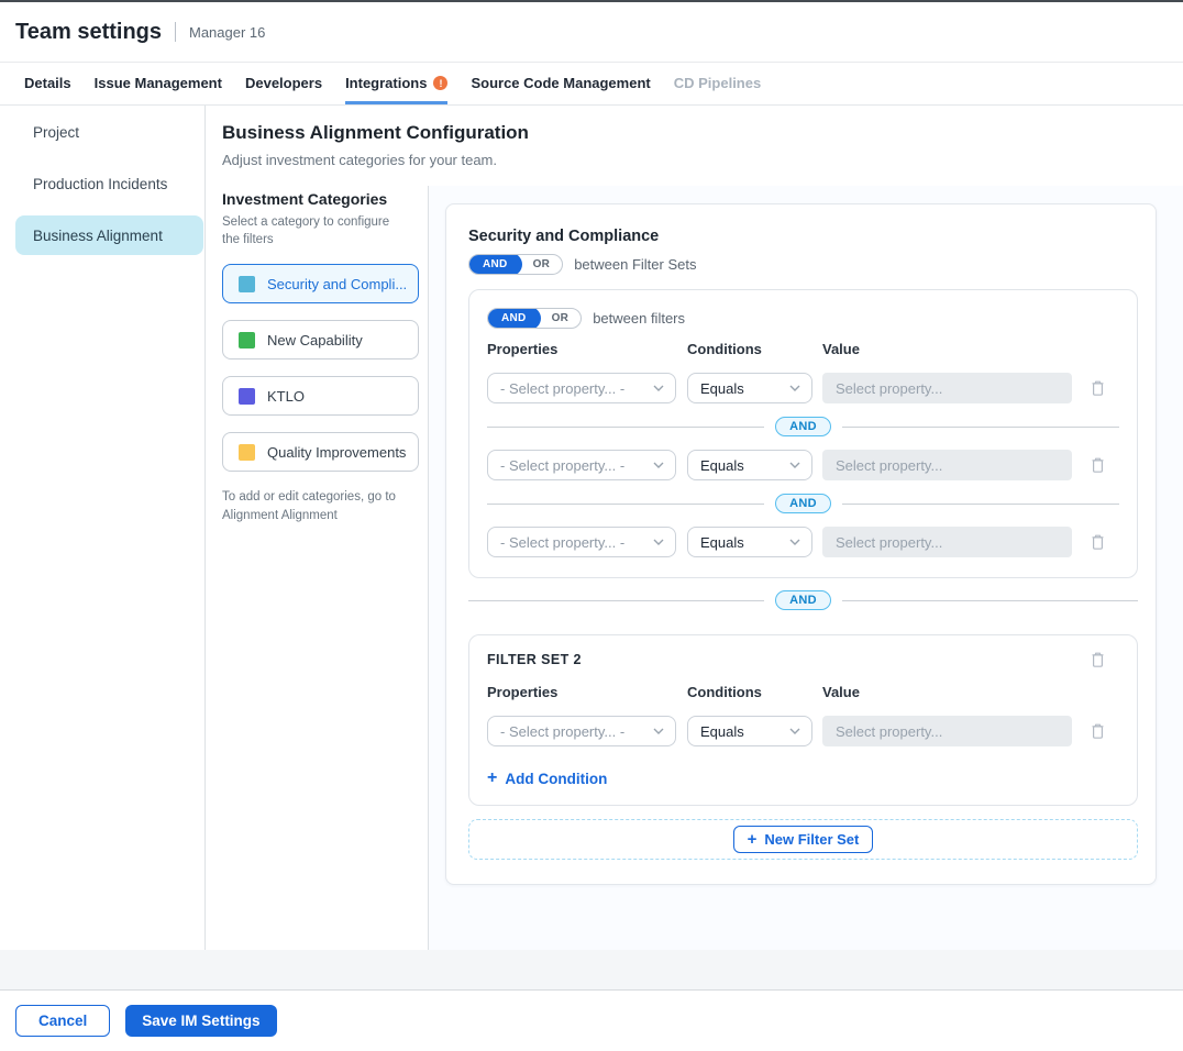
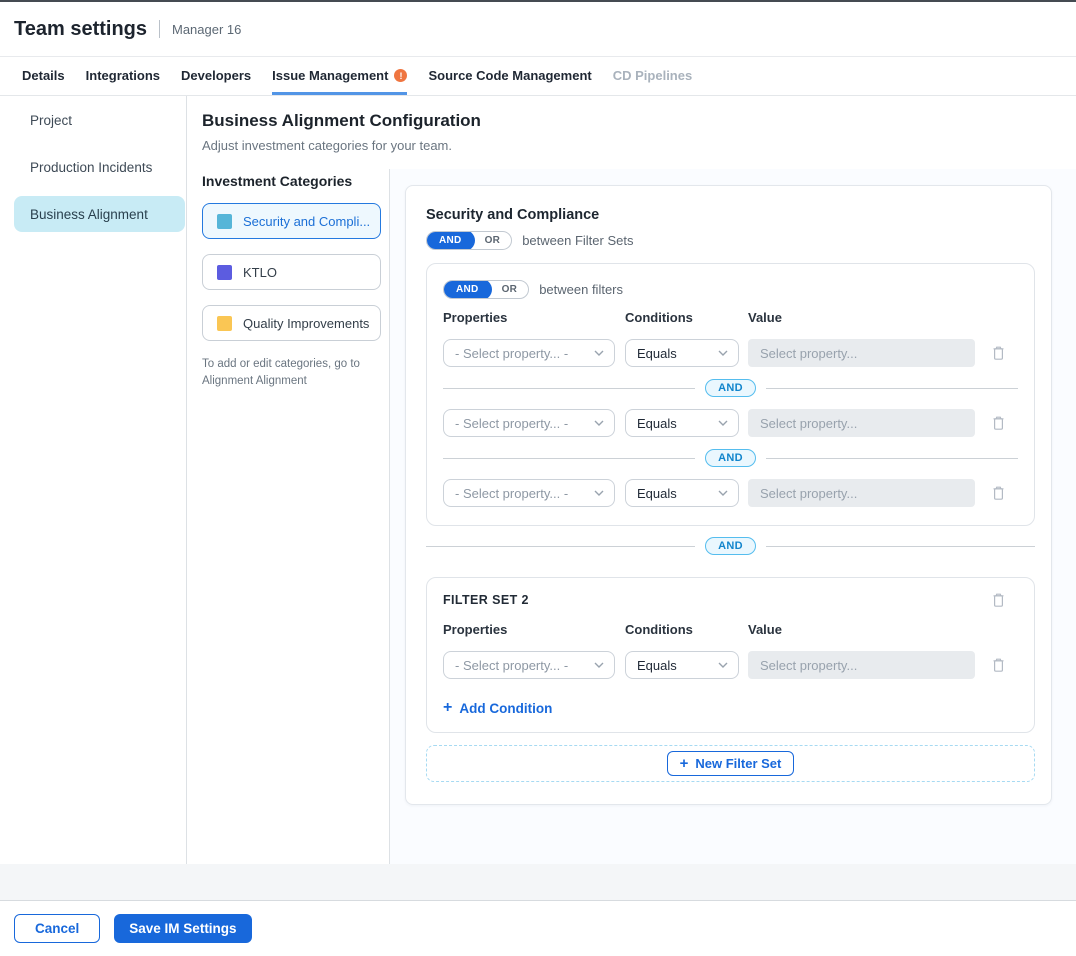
  Team settings
  Manager 16
  Details
- Issue Management
+ Integrations
  Developers
- Integrations
+ Issue Management
  !
  Source Code Management
  CD Pipelines
  Project
  Production Incidents
  Business Alignment
  Business Alignment Configuration
  Adjust investment categories for your team.
  Investment Categories
- Select a category to configure the filters
  Security and Compli...
- New Capability
  KTLO
  Quality Improvements
  To add or edit categories, go to Alignment Alignment
  Security and Compliance
  AND
  OR
  between Filter Sets
  AND
  OR
  between filters
  Properties
  Conditions
  Value
  - Select property... -
  Equals
  Select property...
  AND
  - Select property... -
  Equals
  Select property...
  AND
  - Select property... -
  Equals
  Select property...
  AND
  FILTER SET 2
  Properties
  Conditions
  Value
  - Select property... -
  Equals
  Select property...
  +
  Add Condition
  +
  New Filter Set
  Cancel
  Save IM Settings
